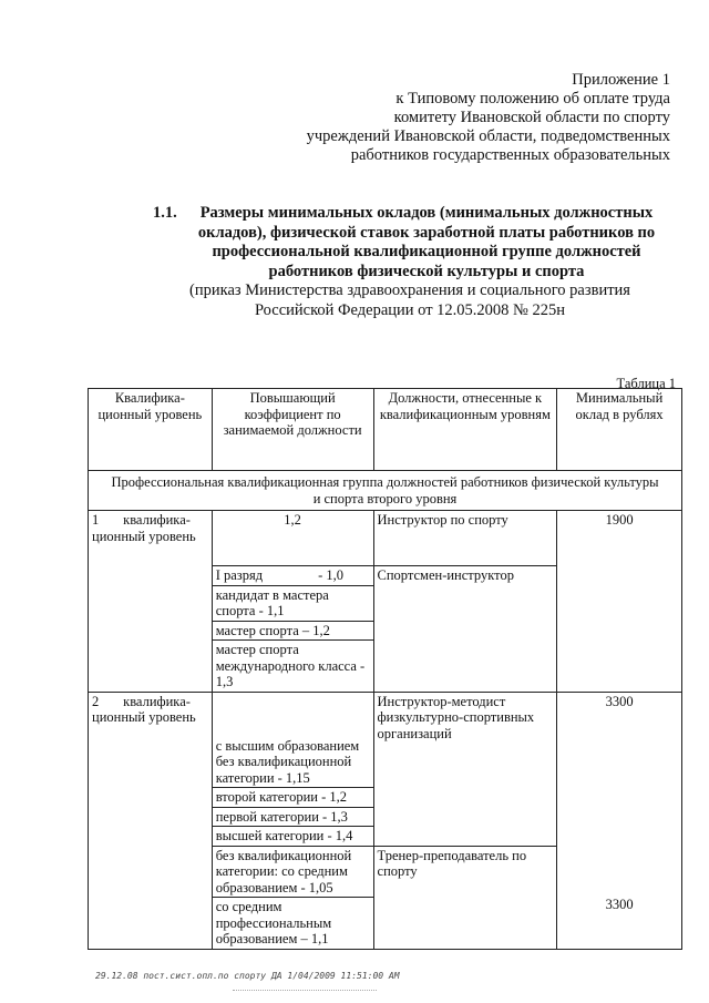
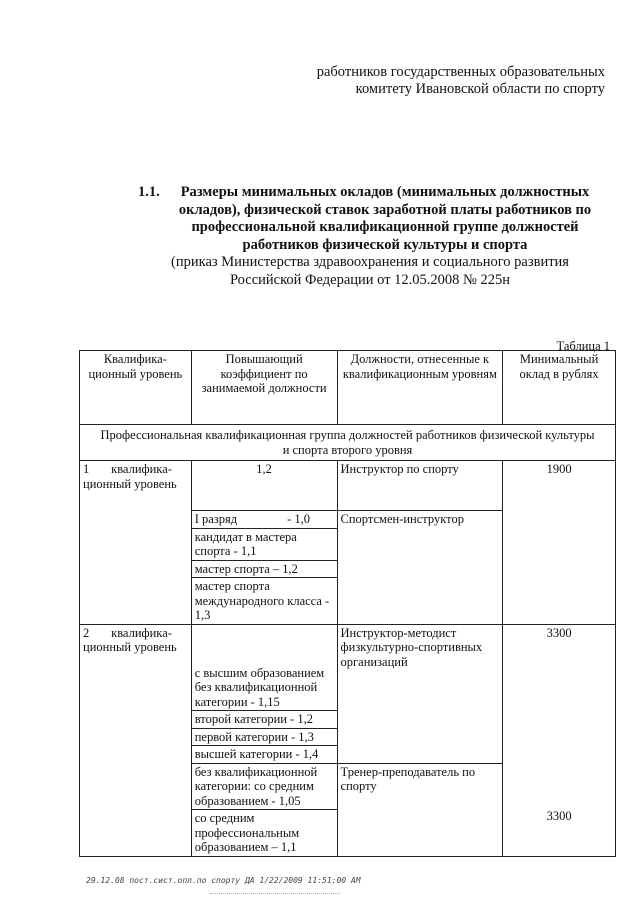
- Приложение 1
- к Типовому положению об оплате труда
- комитету Ивановской области по спорту
+ работников государственных образовательных
- учреждений Ивановской области, подведомственных
- работников государственных образовательных
+ комитету Ивановской области по спорту
  1.1.
  Размеры минимальных окладов (минимальных должностных
  окладов), физической ставок заработной платы работников по
  профессиональной квалификационной группе должностей
  работников физической культуры и спорта
  (приказ Министерства здравоохранения и социального развития
  Российской Федерации от 12.05.2008 № 225н
  Таблица 1
  Квалифика-ционный уровень	Повышающий коэффициент по занимаемой должности	Должности, отнесенные к квалификационным уровням	Минимальный оклад в рублях
  Профессиональная квалификационная группа должностей работников физической культуры и спорта второго уровня
  1 квалифика-ционный уровень	1,2	Инструктор по спорту	1900
  I разряд - 1,0 кандидат в мастера спорта - 1,1 мастер спорта – 1,2 мастер спорта международного класса - 1,3	Спортсмен-инструктор
  2 квалифика-ционный уровень	с высшим образованием без квалификационной категории - 1,15 второй категории - 1,2 первой категории - 1,3 высшей категории - 1,4	Инструктор-методист физкультурно-спортивных организаций	3300 3300
  без квалификационной категории: со средним образованием - 1,05 со средним профессиональным образованием – 1,1	Тренер-преподаватель по спорту
- 29.12.08 пост.сист.опл.по спорту ДА 1/04/2009 11:51:00 AM
+ 29.12.08 пост.сист.опл.по спорту ДА 1/22/2009 11:51:00 AM
